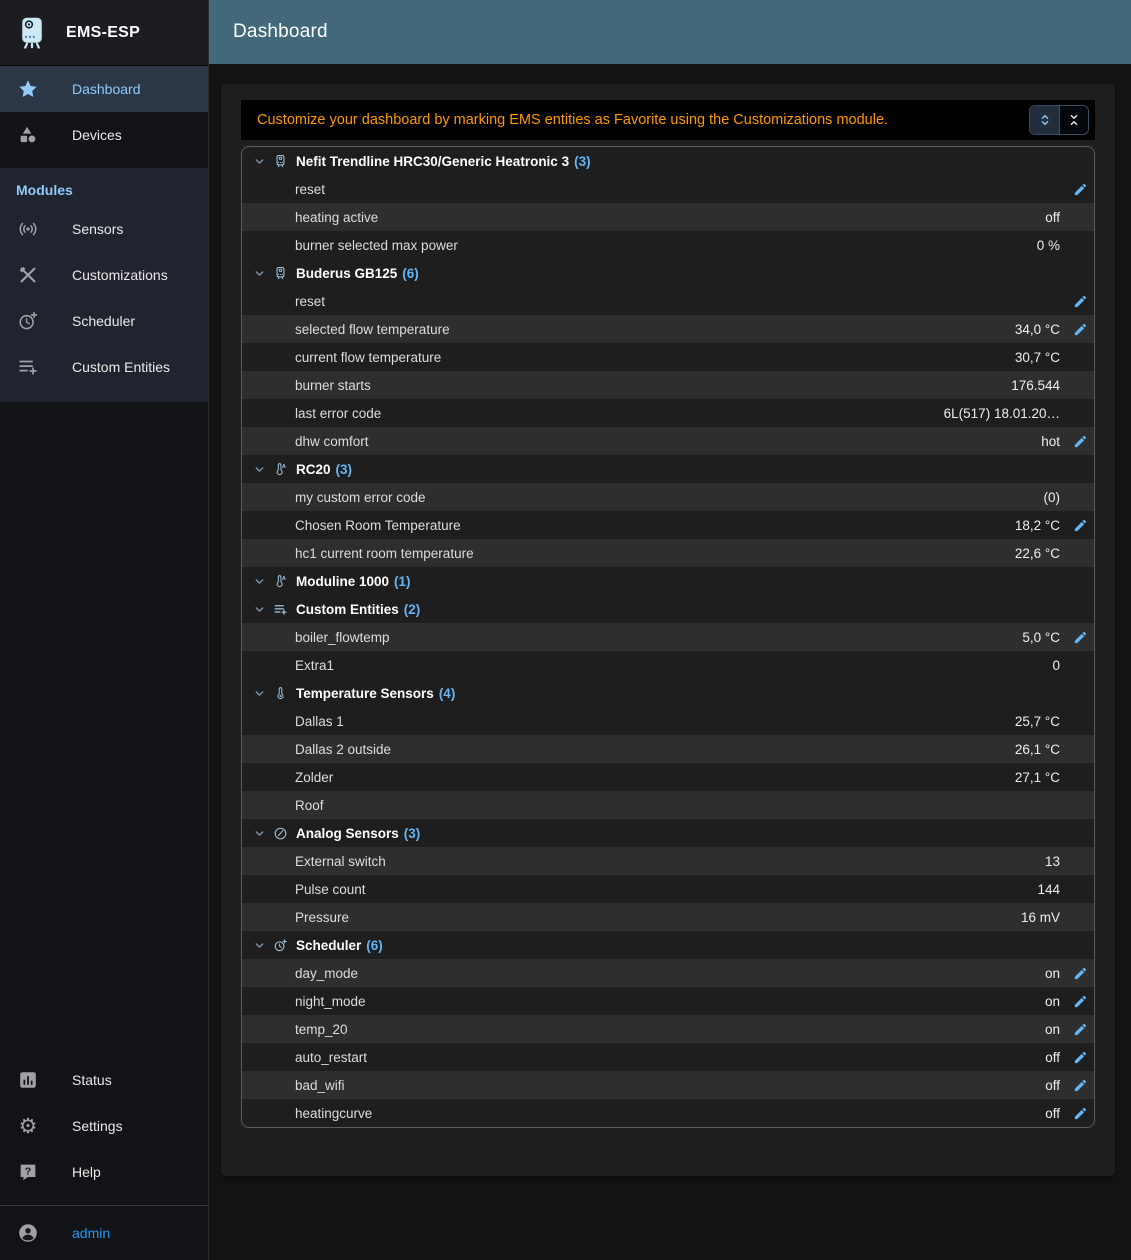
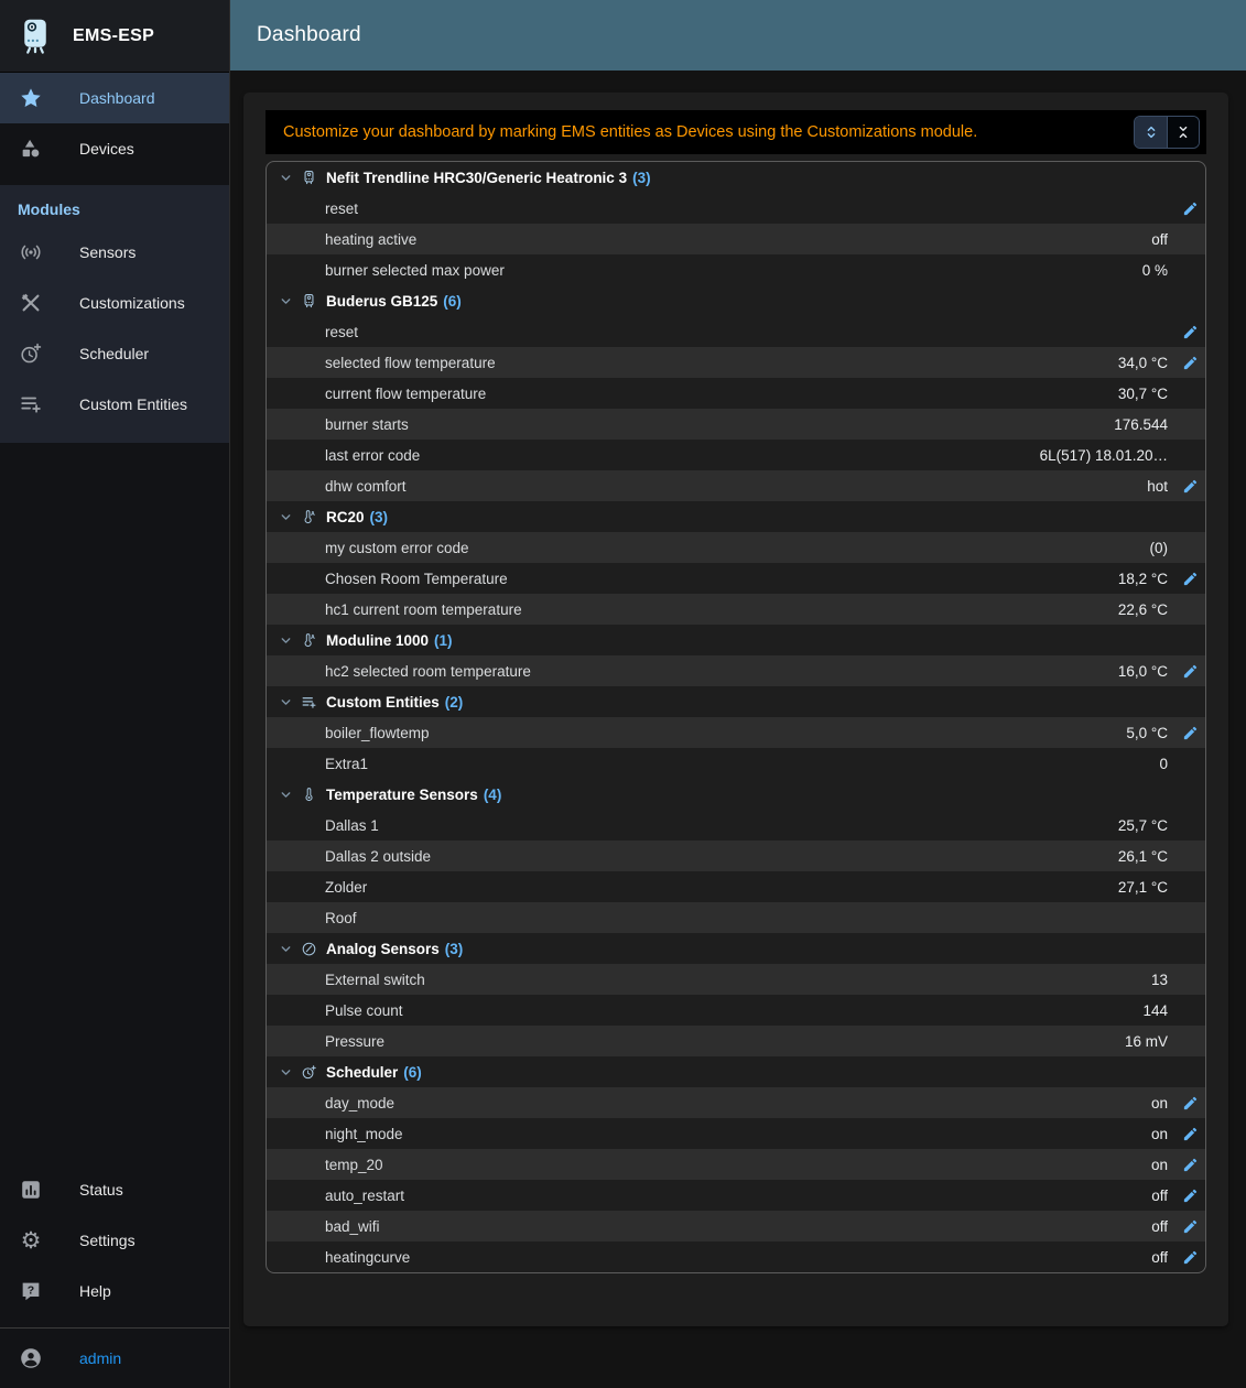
  EMS-ESP
  Dashboard
  Devices
  Modules
  Sensors
  Customizations
  Scheduler
  Custom Entities
  Status
  ⚙
  Settings
  ?
  Help
  admin
  Dashboard
- Customize your dashboard by marking EMS entities as Favorite using the Customizations module.
+ Customize your dashboard by marking EMS entities as Devices using the Customizations module.
  Nefit Trendline HRC30/Generic Heatronic 3
  (3)
  reset
  heating active
  off
  burner selected max power
  0 %
  Buderus GB125
  (6)
  reset
  selected flow temperature
  34,0 °C
  current flow temperature
  30,7 °C
  burner starts
  176.544
  last error code
  6L(517) 18.01.20…
  dhw comfort
  hot
  RC20
  (3)
  my custom error code
  (0)
  Chosen Room Temperature
  18,2 °C
  hc1 current room temperature
  22,6 °C
  Moduline 1000
  (1)
+ hc2 selected room temperature
+ 16,0 °C
  Custom Entities
  (2)
  boiler_flowtemp
  5,0 °C
  Extra1
  0
  Temperature Sensors
  (4)
  Dallas 1
  25,7 °C
  Dallas 2 outside
  26,1 °C
  Zolder
  27,1 °C
  Roof
  Analog Sensors
  (3)
  External switch
  13
  Pulse count
  144
  Pressure
  16 mV
  Scheduler
  (6)
  day_mode
  on
  night_mode
  on
  temp_20
  on
  auto_restart
  off
  bad_wifi
  off
  heatingcurve
  off
